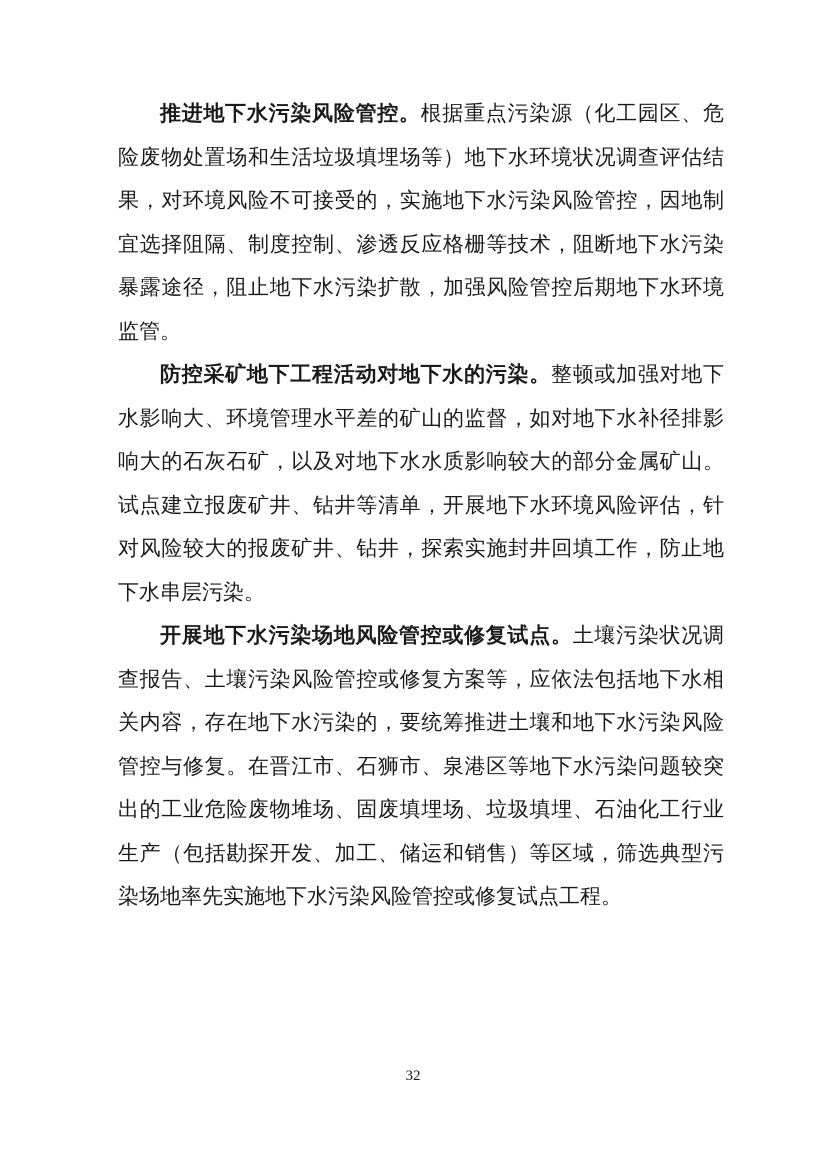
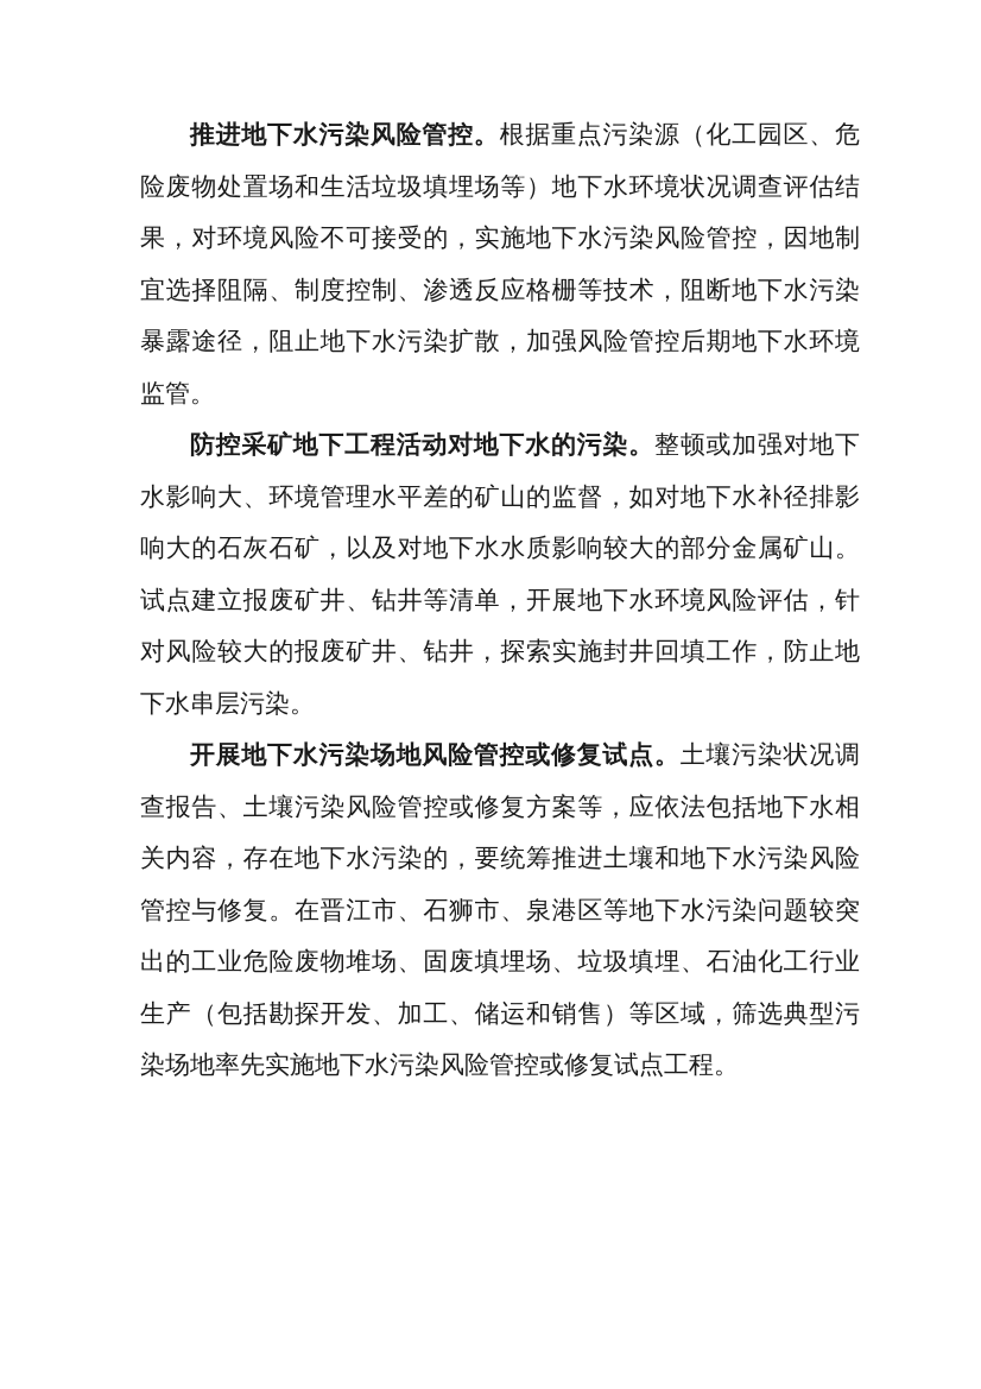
  推进地下水污染风险管控。根据重点污染源（化工园区、危险废物处置场和生活垃圾填埋场等）地下水环境状况调查评估结果，对环境风险不可接受的，实施地下水污染风险管控，因地制宜选择阻隔、制度控制、渗透反应格栅等技术，阻断地下水污染暴露途径，阻止地下水污染扩散，加强风险管控后期地下水环境监管。
  防控采矿地下工程活动对地下水的污染。整顿或加强对地下水影响大、环境管理水平差的矿山的监督，如对地下水补径排影响大的石灰石矿，以及对地下水水质影响较大的部分金属矿山。试点建立报废矿井、钻井等清单，开展地下水环境风险评估，针对风险较大的报废矿井、钻井，探索实施封井回填工作，防止地下水串层污染。
  开展地下水污染场地风险管控或修复试点。土壤污染状况调查报告、土壤污染风险管控或修复方案等，应依法包括地下水相关内容，存在地下水污染的，要统筹推进土壤和地下水污染风险管控与修复。在晋江市、石狮市、泉港区等地下水污染问题较突出的工业危险废物堆场、固废填埋场、垃圾填埋、石油化工行业生产（包括勘探开发、加工、储运和销售）等区域，筛选典型污染场地率先实施地下水污染风险管控或修复试点工程。
- 32
